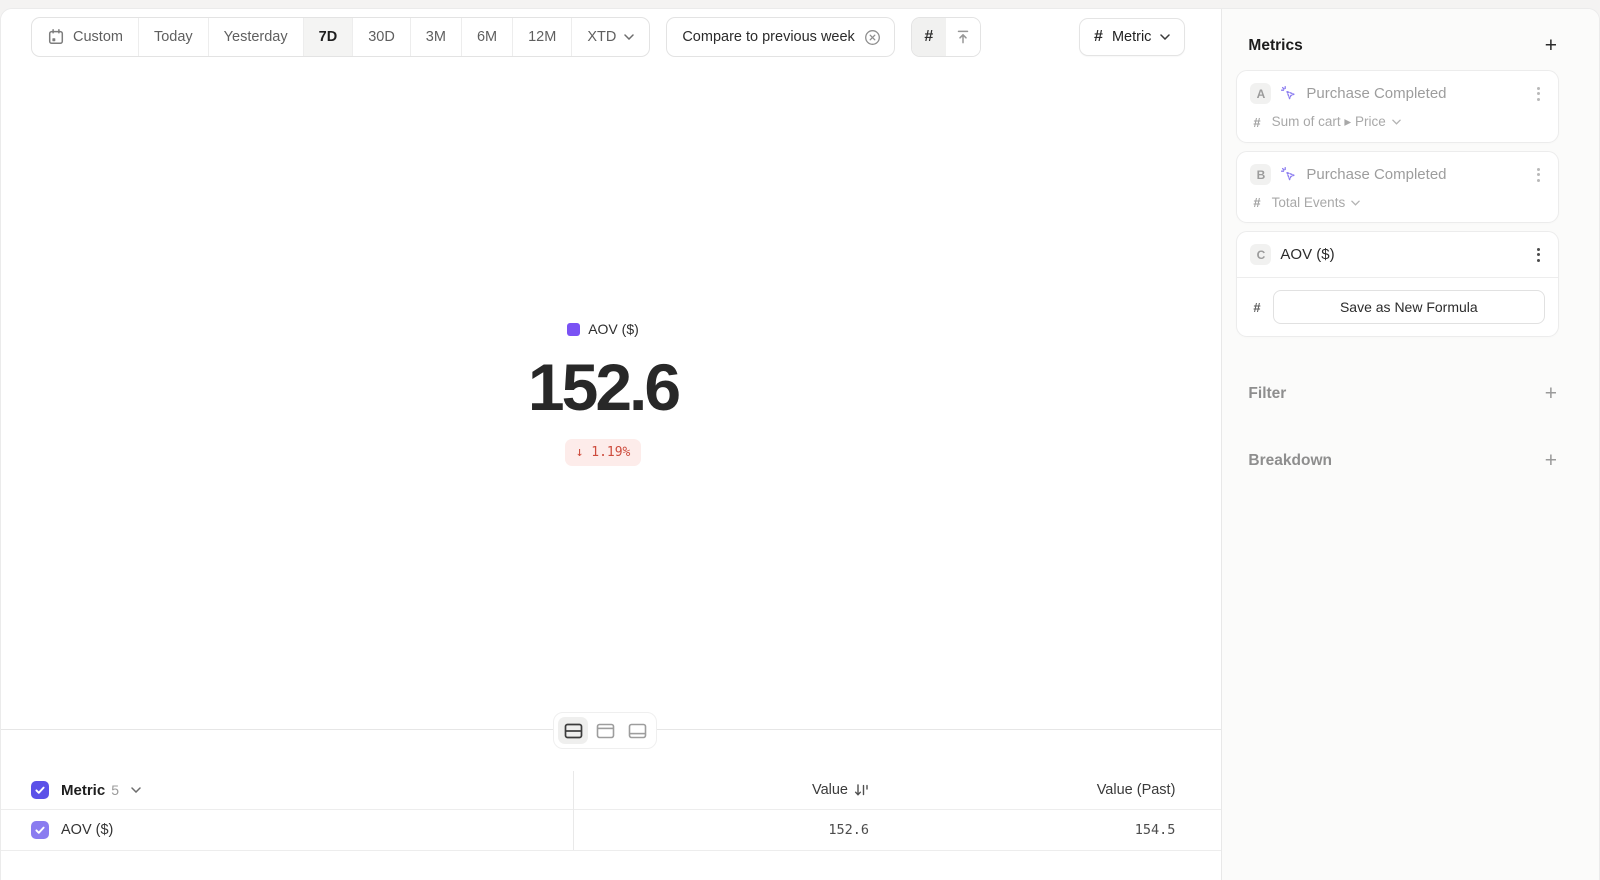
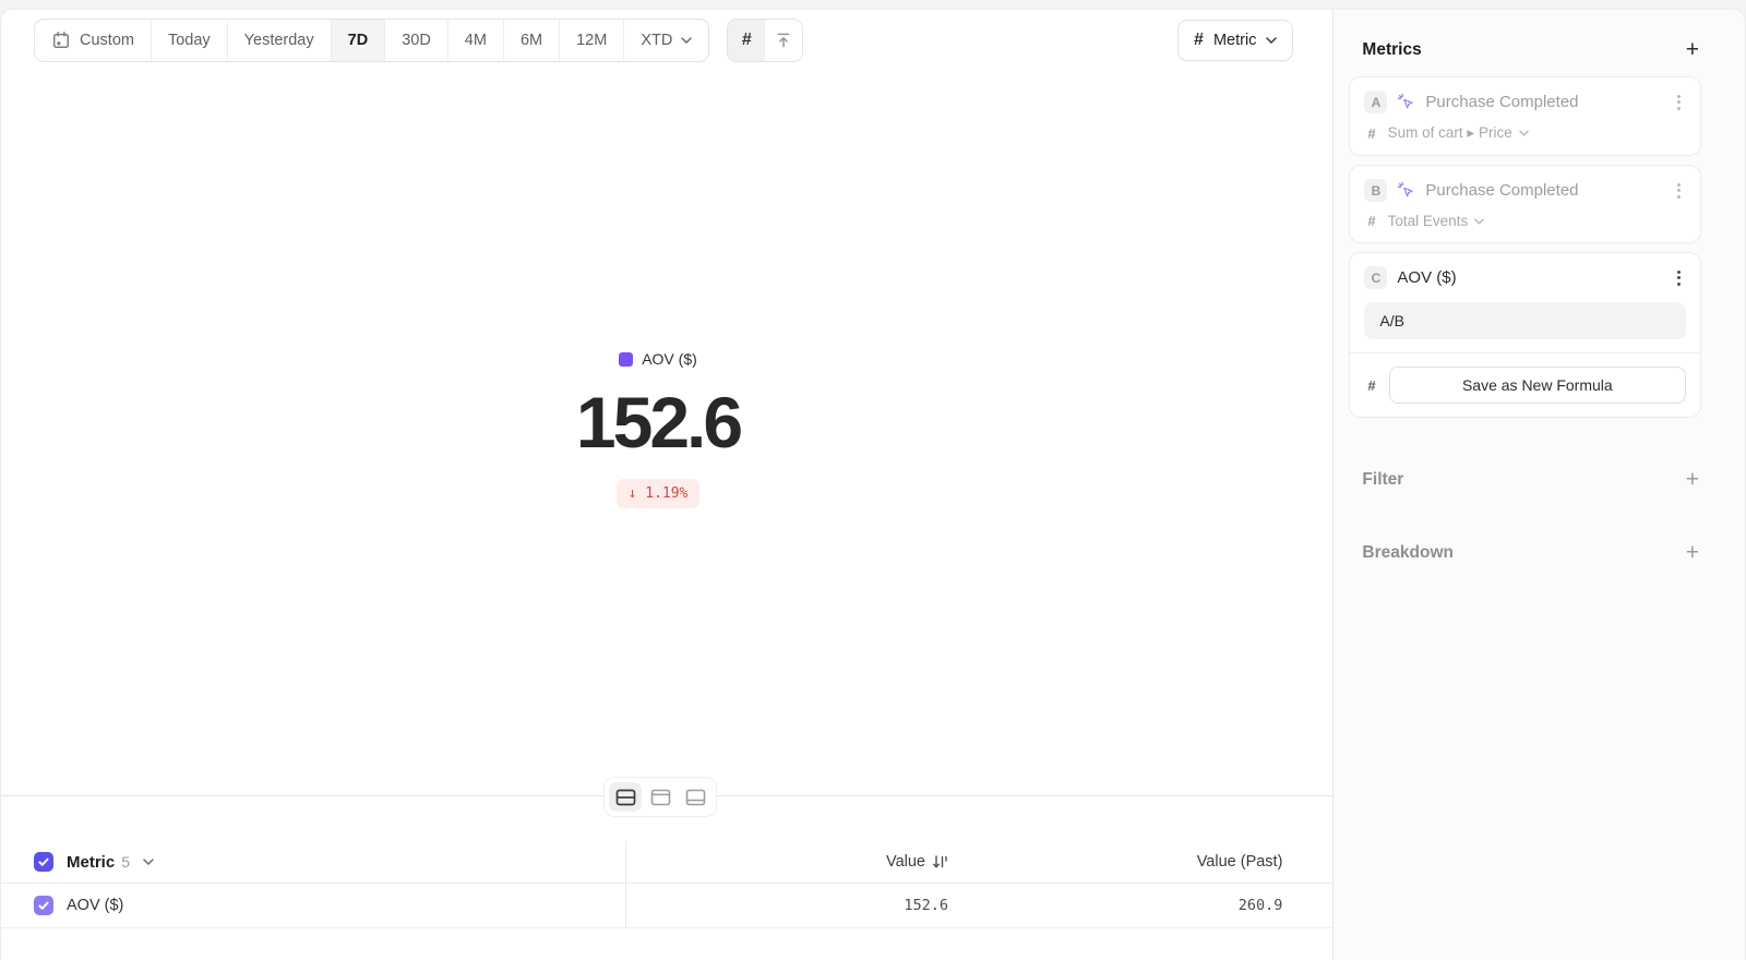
  Custom
  Today
  Yesterday
  7D
  30D
- 3M
+ 4M
  6M
  12M
  XTD
- Compare to previous week
  #
  #
  Metric
  AOV ($)
  152.6
  ↓ 1.19%
  Metric
  5
  Value
  Value (Past)
  AOV ($)
  152.6
- 154.5
+ 260.9
  Metrics
  +
  A
  Purchase Completed
  #
  Sum of cart ▸ Price
  B
  Purchase Completed
  #
  Total Events
  C
  AOV ($)
+ A/B
  #
  Save as New Formula
  Filter
  +
  Breakdown
  +
